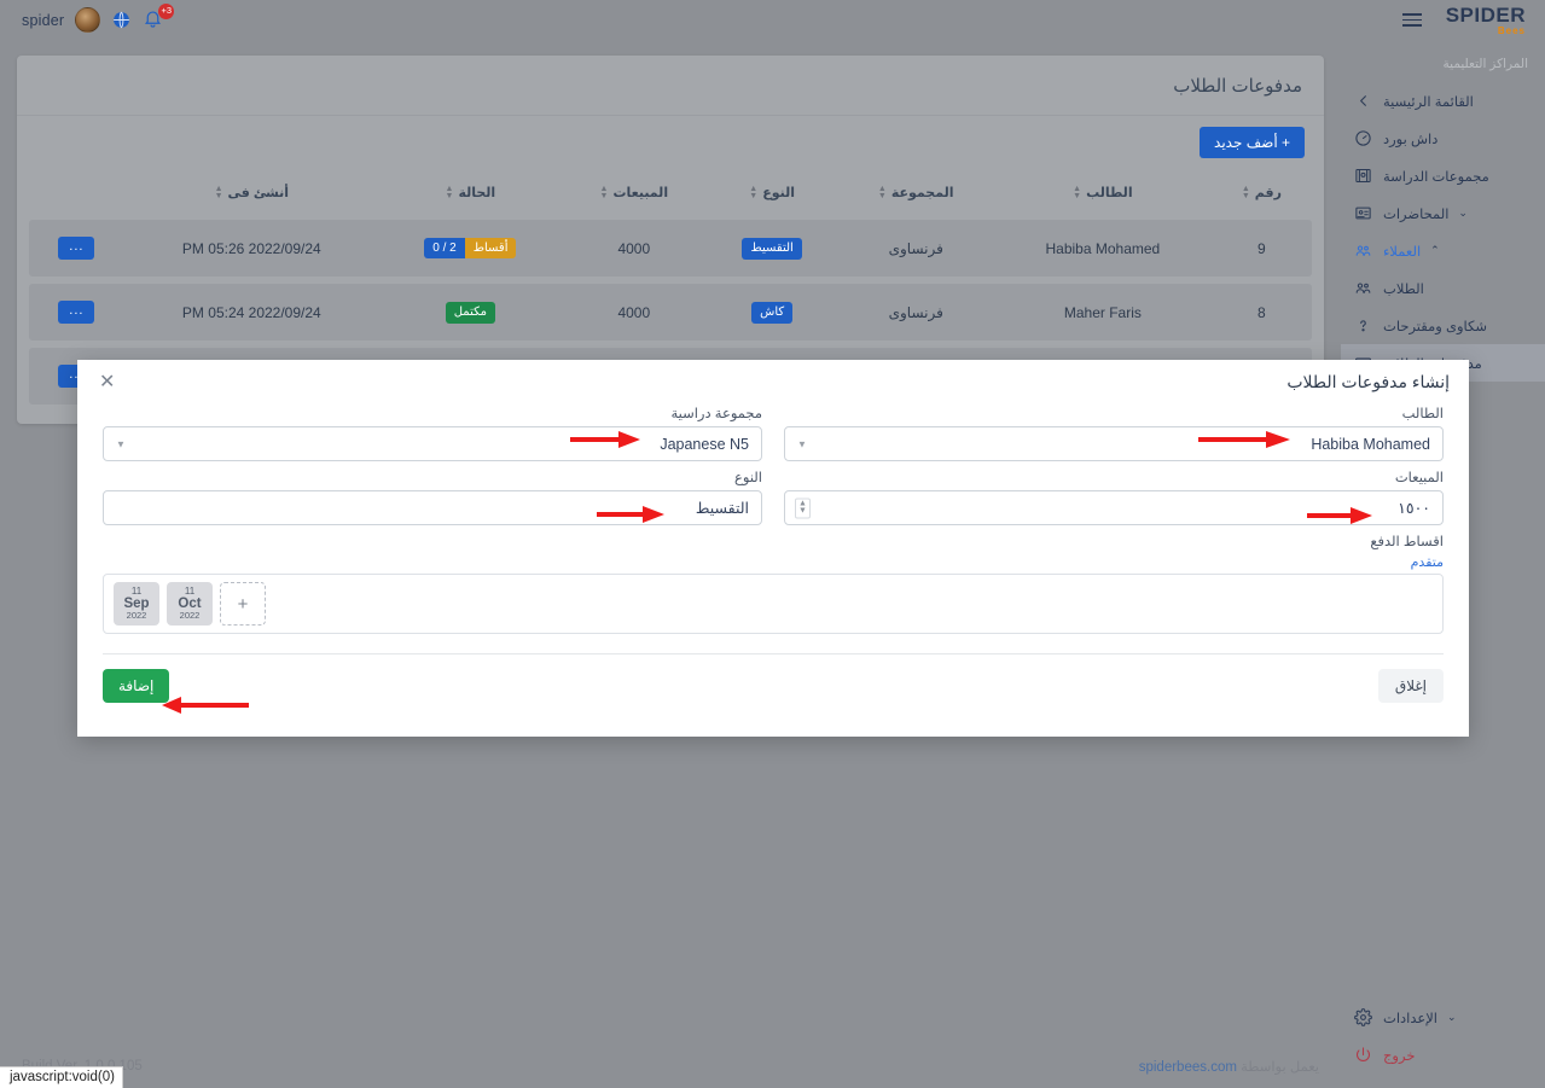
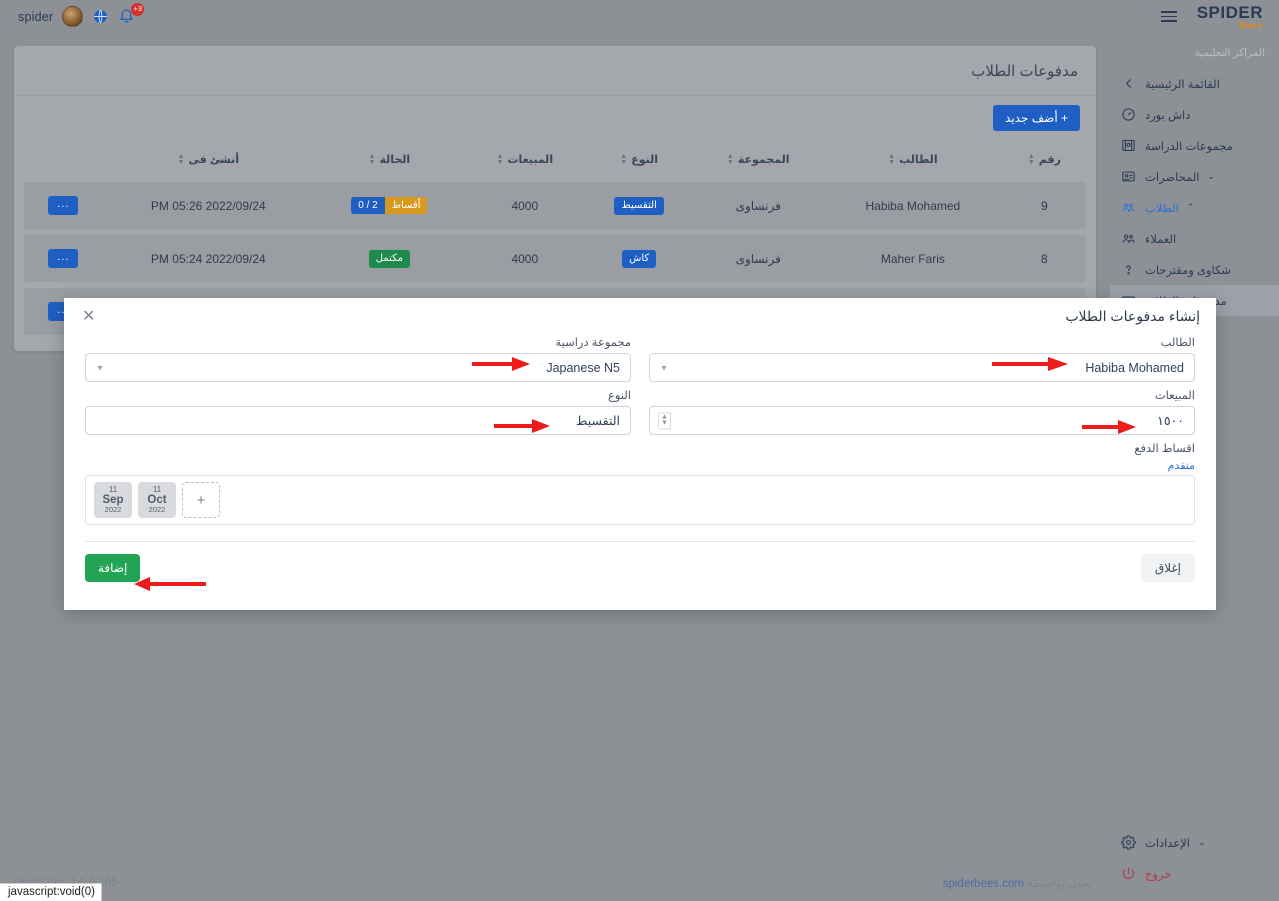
  spider
  +3
  SPIDER
  Bees
  المراكزلتعليمية
  القائمة الرئيسية
  داش بورد
  مجموعات الدراسة
  المحاضرات
  ⌄
- العملاء
+ الطلاب
  ⌃
- الطلاب
+ العملاء
  شكاوى ومقترحات
  الإعدادات
  ⌄
  خروج
  مدفوعات الطلاب
  + أضف جديد
  رقم	الطالب	المجموعة	النوع	المبيعات	الحالة	أنشئ فى
  9	Habiba Mohamed	فرنساوى	التقسيط	4000	أقساط 2 / 0	2022/09/24 05:26 PM	...
  8	Maher Faris	فرنساوى	كاش	4000	مكتمل	2022/09/24 05:24 PM	...
  إنشاء مدفوعات الطلاب
  ✕
  الطالب
  Habiba Mohamed
  ▼
  مجموعة دراسية
  Japanese N5
  ▼
  المبيعات
  ١٥٠٠
  النوع
  التقسيط
  اقساط الدفع
  متقدم
  +
  11
  Oct
  2022
  11
  Sep
  2022
  إغلاق
  إضافة
  javascript:void(0)
